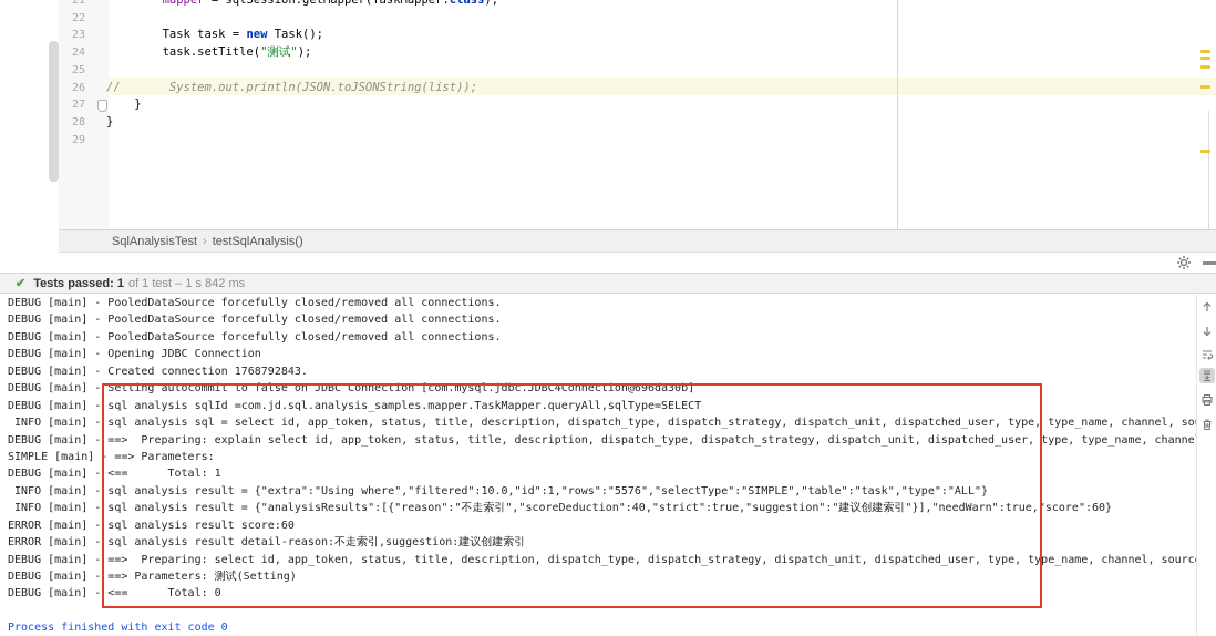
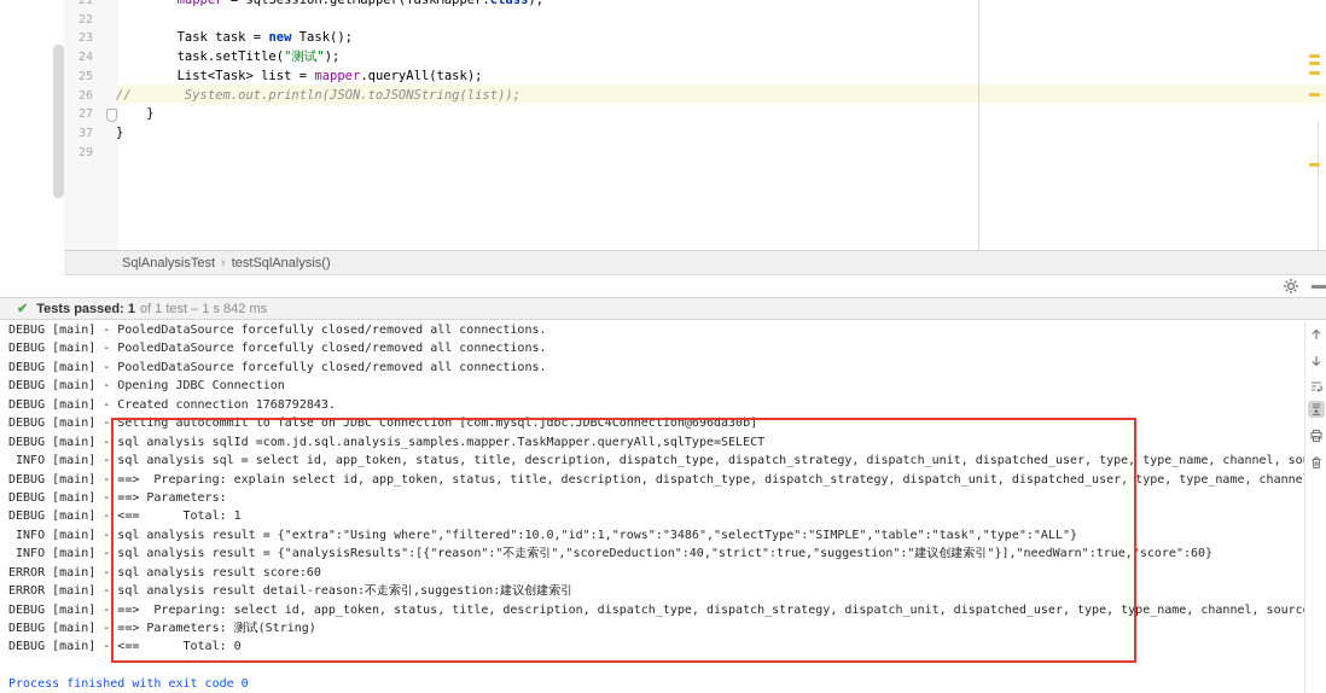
  21
  22
  23
  24
  25
  26
  27
- 28
+ 37
  29
  mapper = sqlSession.getMapper(TaskMapper.class);
  Task task = new Task();
  task.setTitle("测试");
+ List<Task> list = mapper.queryAll(task);
  // System.out.println(JSON.toJSONString(list));
  }
  }
  SqlAnalysisTest
  ›
  testSqlAnalysis()
  ✔
  Tests passed: 1
  of 1 test – 1 s 842 ms
  DEBUG [main] - PooledDataSource forcefully closed/removed all connections.
  DEBUG [main] - PooledDataSource forcefully closed/removed all connections.
  DEBUG [main] - PooledDataSource forcefully closed/removed all connections.
  DEBUG [main] - Opening JDBC Connection
  DEBUG [main] - Created connection 1768792843.
  DEBUG [main] - Setting autocommit to false on JDBC Connection [com.mysql.jdbc.JDBC4Connection@696da30b]
  DEBUG [main] - sql analysis sqlId =com.jd.sql.analysis_samples.mapper.TaskMapper.queryAll,sqlType=SELECT
  INFO [main] - sql analysis sql = select id, app_token, status, title, description, dispatch_type, dispatch_strategy, dispatch_unit, dispatched_user, type, type_name, channel, so
  DEBUG [main] - ==> Preparing: explain select id, app_token, status, title, description, dispatch_type, dispatch_strategy, dispatch_unit, dispatched_user, type, type_name, channe
- SIMPLE [main] - ==> Parameters:
+ DEBUG [main] - ==> Parameters:
  DEBUG [main] - <== Total: 1
- INFO [main] - sql analysis result = {"extra":"Using where","filtered":10.0,"id":1,"rows":"5576","selectType":"SIMPLE","table":"task","type":"ALL"}
+ INFO [main] - sql analysis result = {"extra":"Using where","filtered":10.0,"id":1,"rows":"3486","selectType":"SIMPLE","table":"task","type":"ALL"}
  INFO [main] - sql analysis result = {"analysisResults":[{"reason":"不走索引","scoreDeduction":40,"strict":true,"suggestion":"建议创建索引"}],"needWarn":true,"score":60}
  ERROR [main] - sql analysis result score:60
  ERROR [main] - sql analysis result detail-reason:不走索引,suggestion:建议创建索引
  DEBUG [main] - ==> Preparing: select id, app_token, status, title, description, dispatch_type, dispatch_strategy, dispatch_unit, dispatched_user, type, type_name, channel, sourc
- DEBUG [main] - ==> Parameters: 测试(Setting)
+ DEBUG [main] - ==> Parameters: 测试(String)
  DEBUG [main] - <== Total: 0
  Process finished with exit code 0
